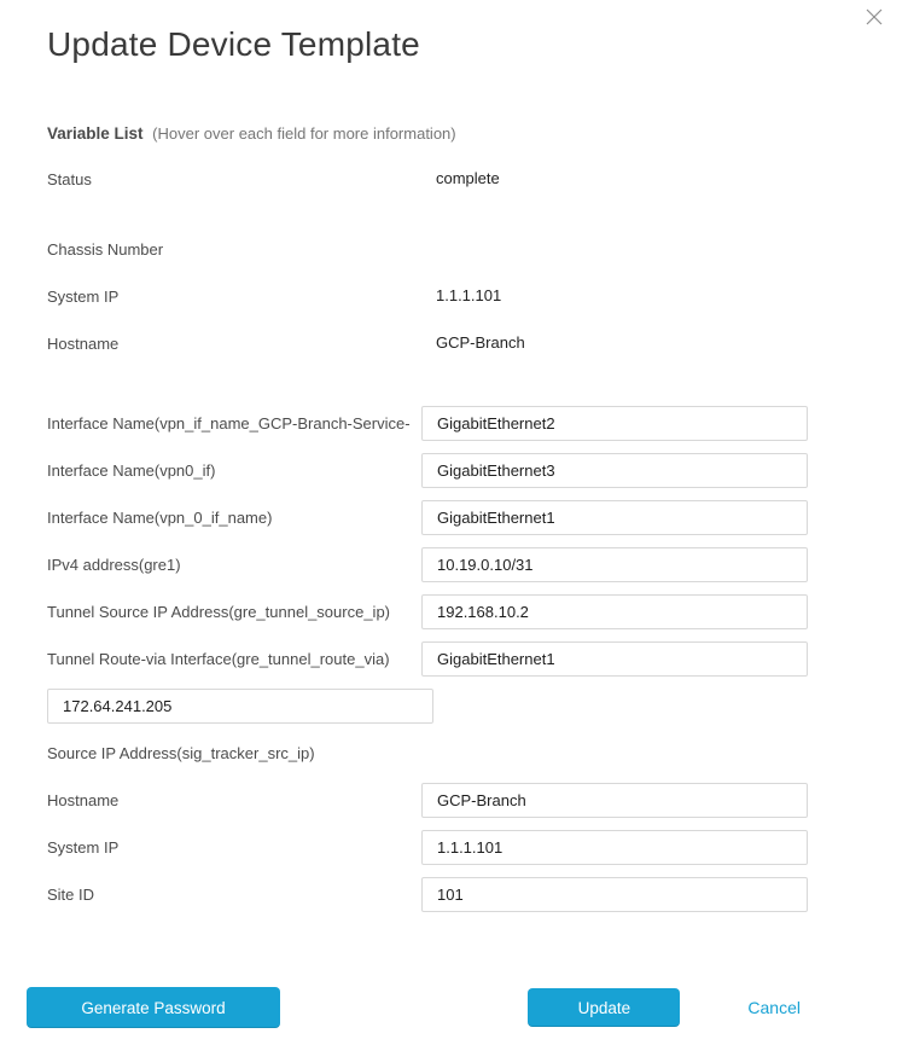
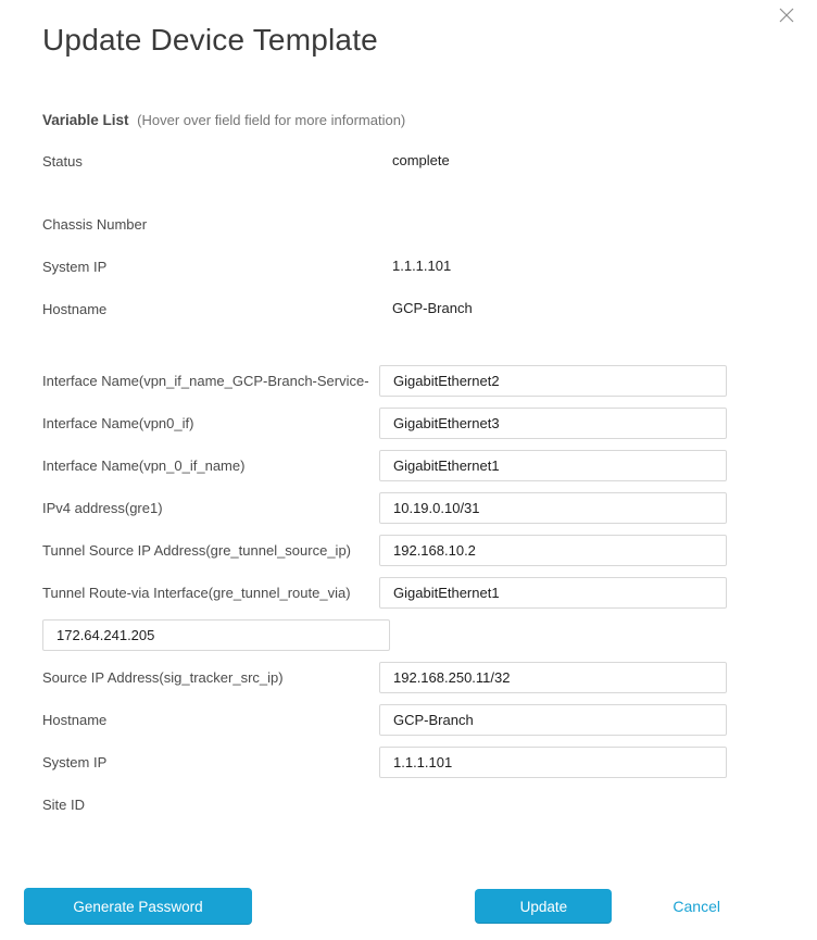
  Update Device Template
- Variable List (Hover over each field for more information)
+ Variable List (Hover over field field for more information)
  Status
  complete
  Chassis Number
  System IP
  1.1.1.101
  Hostname
  GCP-Branch
  Interface Name(vpn_if_name_GCP-Branch-Service-
  GigabitEthernet2
  Interface Name(vpn0_if)
  GigabitEthernet3
  Interface Name(vpn_0_if_name)
  GigabitEthernet1
  IPv4 address(gre1)
  10.19.0.10/31
  Tunnel Source IP Address(gre_tunnel_source_ip)
  192.168.10.2
  Tunnel Route-via Interface(gre_tunnel_route_via)
  GigabitEthernet1
  172.64.241.205
  Source IP Address(sig_tracker_src_ip)
+ 192.168.250.11/32
  Hostname
  GCP-Branch
  System IP
  1.1.1.101
  Site ID
- 101
  Generate Password
  Update
  Cancel
